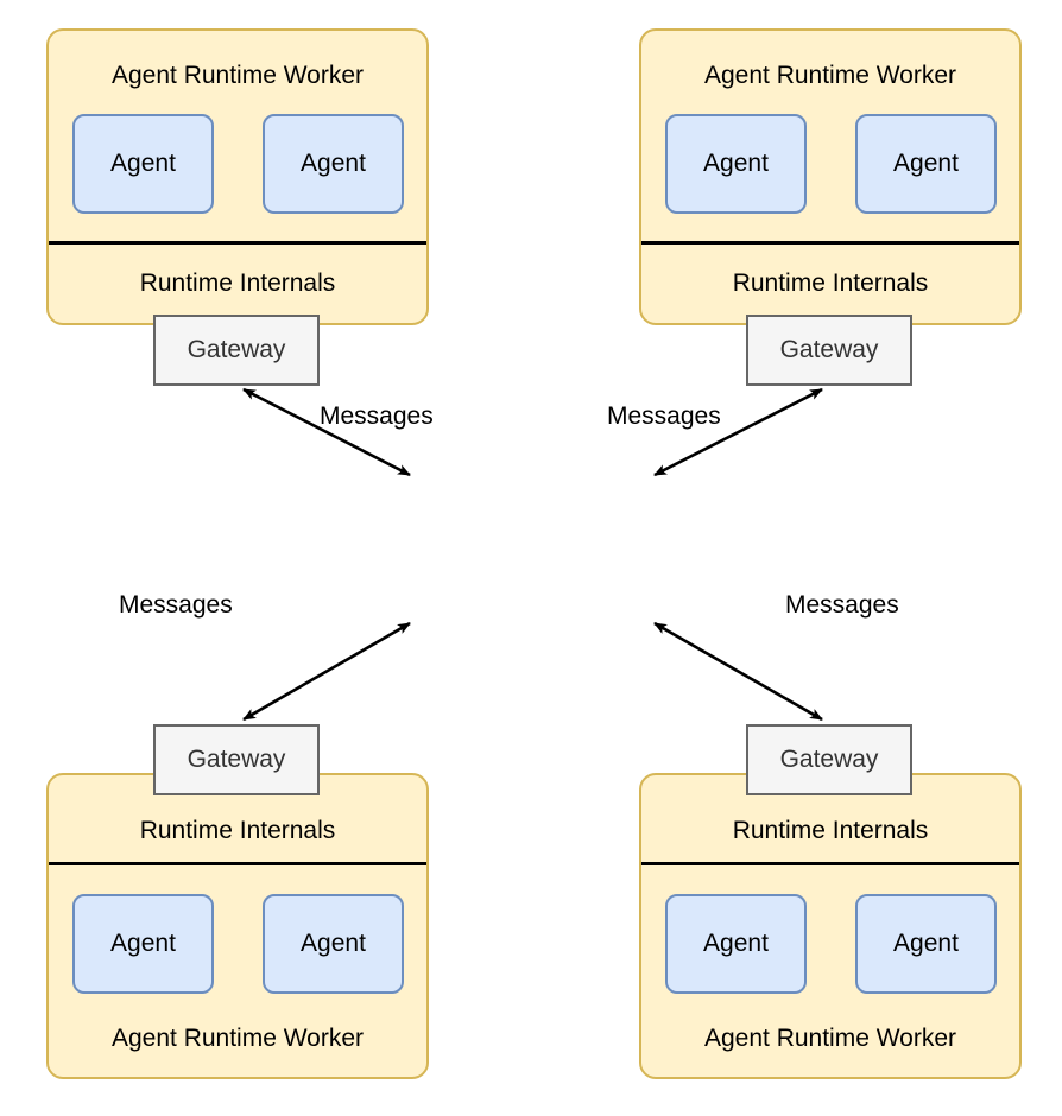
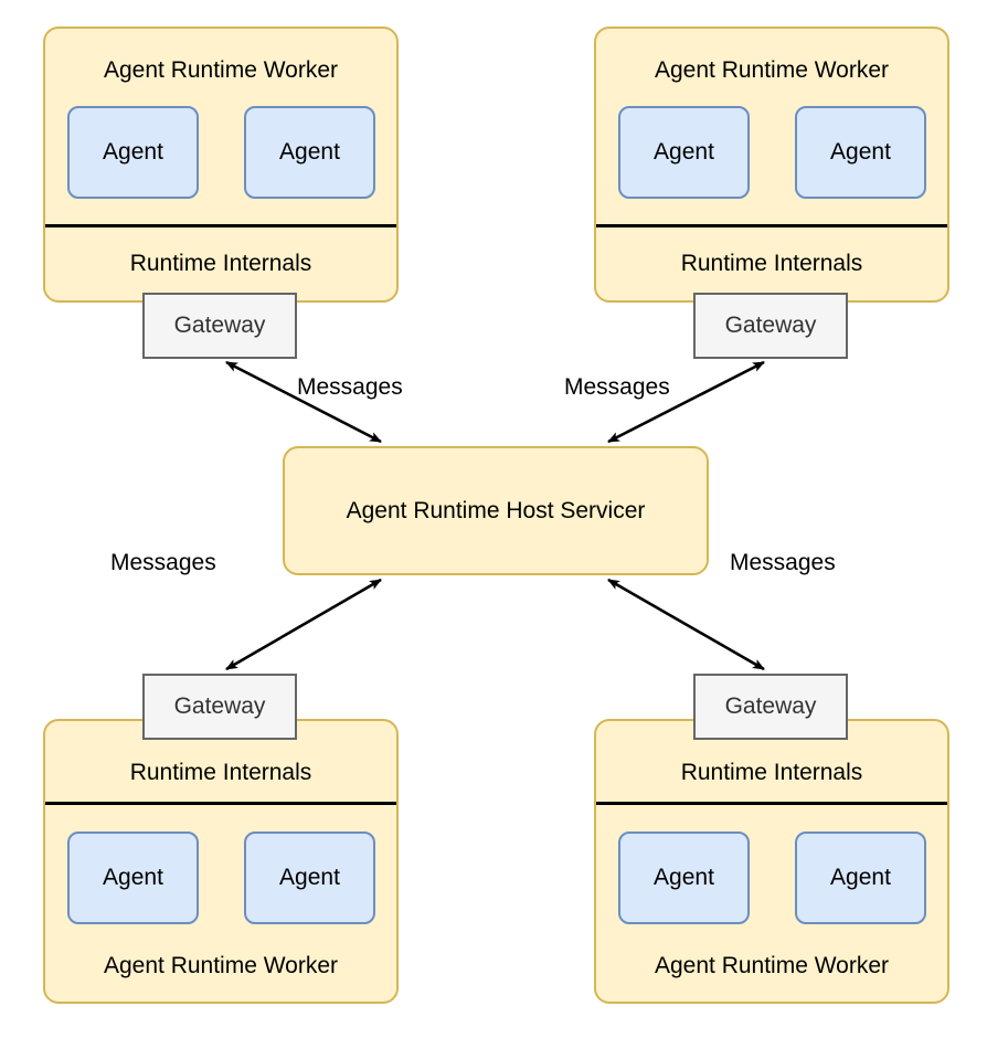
  Agent Runtime Worker
  Agent
  Agent
  Runtime Internals
  Gateway
  Agent Runtime Worker
  Agent
  Agent
  Runtime Internals
  Gateway
+ Agent Runtime Host Servicer
  Messages
  Messages
  Messages
  Messages
  Runtime Internals
  Agent
  Agent
  Agent Runtime Worker
  Gateway
  Runtime Internals
  Agent
  Agent
  Agent Runtime Worker
  Gateway
